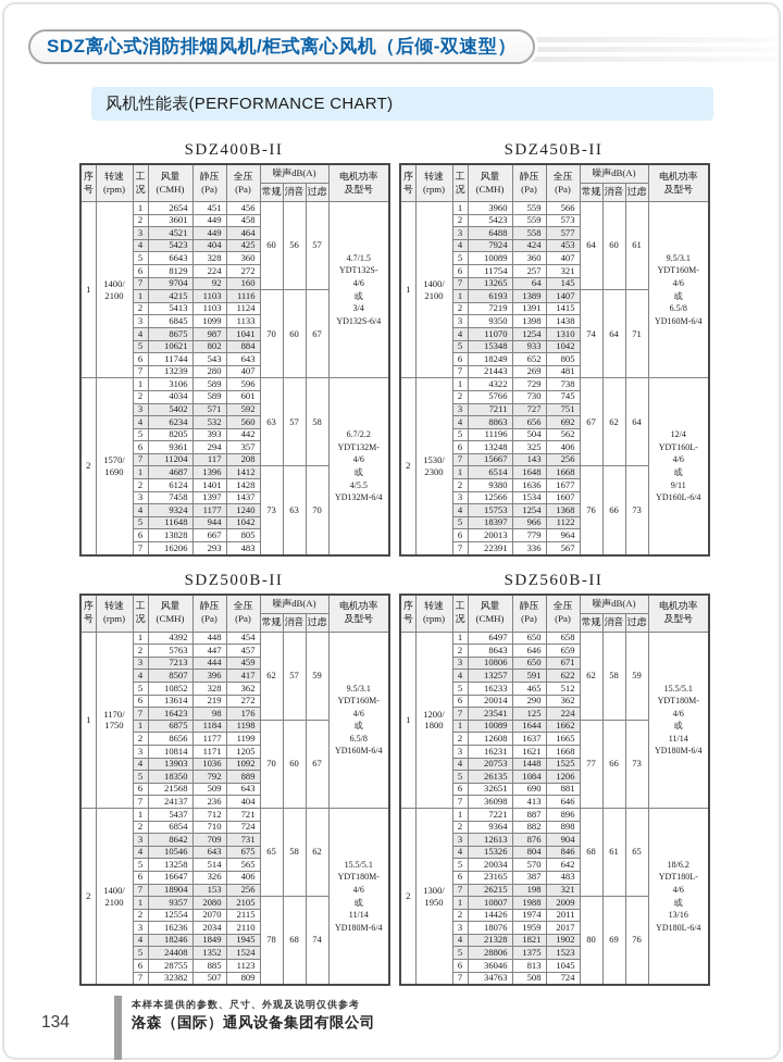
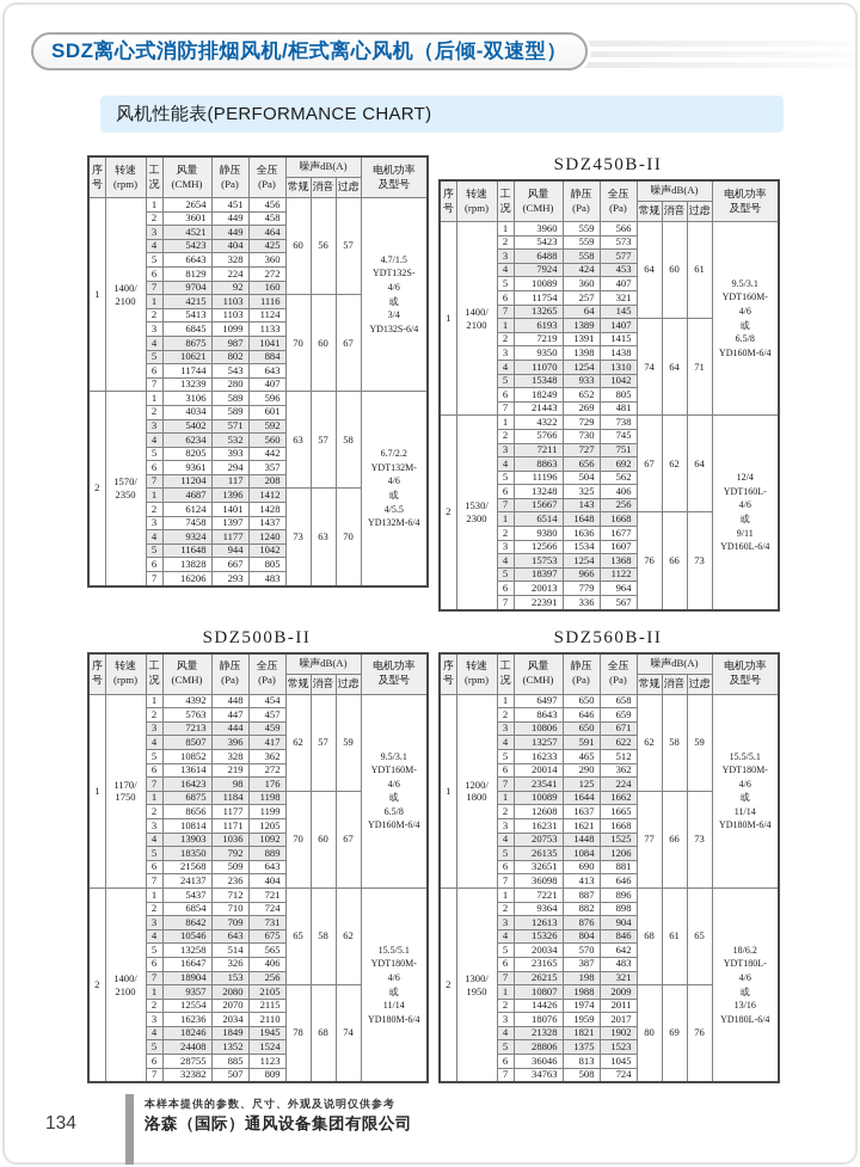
  SDZ离心式消防排烟风机/柜式离心风机（后倾-双速型）
  风机性能表(PERFORMANCE CHART)
- SDZ400B-II
  序 号	转速 (rpm)	工 况	风量 (CMH)	静压 (Pa)	全压 (Pa)	噪声dB(A)	电机功率 及型号
  常规	消音	过虑
  1	1400/ 2100	1	2654	451	456	60	56	57	4.7/1.5 YDT132S- 4/6 或 3/4 YD132S-6/4
  2	3601	449	458
  3	4521	449	464
  4	5423	404	425
  5	6643	328	360
  6	8129	224	272
  7	9704	92	160
  1	4215	1103	1116	70	60	67
  2	5413	1103	1124
  3	6845	1099	1133
  4	8675	987	1041
  5	10621	802	884
  6	11744	543	643
  7	13239	280	407
- 2	1570/ 1690	1	3106	589	596	63	57	58	6.7/2.2 YDT132M- 4/6 或 4/5.5 YD132M-6/4
+ 2	1570/ 2350	1	3106	589	596	63	57	58	6.7/2.2 YDT132M- 4/6 或 4/5.5 YD132M-6/4
  2	4034	589	601
  3	5402	571	592
  4	6234	532	560
  5	8205	393	442
  6	9361	294	357
  7	11204	117	208
  1	4687	1396	1412	73	63	70
  2	6124	1401	1428
  3	7458	1397	1437
  4	9324	1177	1240
  5	11648	944	1042
  6	13828	667	805
  7	16206	293	483
  SDZ450B-II
  序 号	转速 (rpm)	工 况	风量 (CMH)	静压 (Pa)	全压 (Pa)	噪声dB(A)	电机功率 及型号
  常规	消音	过虑
  1	1400/ 2100	1	3960	559	566	64	60	61	9.5/3.1 YDT160M- 4/6 或 6.5/8 YD160M-6/4
  2	5423	559	573
  3	6488	558	577
  4	7924	424	453
  5	10089	360	407
  6	11754	257	321
  7	13265	64	145
  1	6193	1389	1407	74	64	71
  2	7219	1391	1415
  3	9350	1398	1438
  4	11070	1254	1310
  5	15348	933	1042
  6	18249	652	805
  7	21443	269	481
  2	1530/ 2300	1	4322	729	738	67	62	64	12/4 YDT160L- 4/6 或 9/11 YD160L-6/4
  2	5766	730	745
  3	7211	727	751
  4	8863	656	692
  5	11196	504	562
  6	13248	325	406
  7	15667	143	256
  1	6514	1648	1668	76	66	73
  2	9380	1636	1677
  3	12566	1534	1607
  4	15753	1254	1368
  5	18397	966	1122
  6	20013	779	964
  7	22391	336	567
  SDZ500B-II
  序 号	转速 (rpm)	工 况	风量 (CMH)	静压 (Pa)	全压 (Pa)	噪声dB(A)	电机功率 及型号
  常规	消音	过虑
  1	1170/ 1750	1	4392	448	454	62	57	59	9.5/3.1 YDT160M- 4/6 或 6.5/8 YD160M-6/4
  2	5763	447	457
  3	7213	444	459
  4	8507	396	417
  5	10852	328	362
  6	13614	219	272
  7	16423	98	176
  1	6875	1184	1198	70	60	67
  2	8656	1177	1199
  3	10814	1171	1205
  4	13903	1036	1092
  5	18350	792	889
  6	21568	509	643
  7	24137	236	404
  2	1400/ 2100	1	5437	712	721	65	58	62	15.5/5.1 YDT180M- 4/6 或 11/14 YD180M-6/4
  2	6854	710	724
  3	8642	709	731
  4	10546	643	675
  5	13258	514	565
  6	16647	326	406
  7	18904	153	256
  1	9357	2080	2105	78	68	74
  2	12554	2070	2115
  3	16236	2034	2110
  4	18246	1849	1945
  5	24408	1352	1524
  6	28755	885	1123
  7	32382	507	809
  SDZ560B-II
  序 号	转速 (rpm)	工 况	风量 (CMH)	静压 (Pa)	全压 (Pa)	噪声dB(A)	电机功率 及型号
  常规	消音	过虑
  1	1200/ 1800	1	6497	650	658	62	58	59	15.5/5.1 YDT180M- 4/6 或 11/14 YD180M-6/4
  2	8643	646	659
  3	10806	650	671
  4	13257	591	622
  5	16233	465	512
  6	20014	290	362
  7	23541	125	224
  1	10089	1644	1662	77	66	73
  2	12608	1637	1665
  3	16231	1621	1668
  4	20753	1448	1525
  5	26135	1084	1206
  6	32651	690	881
  7	36098	413	646
  2	1300/ 1950	1	7221	887	896	68	61	65	18/6.2 YDT180L- 4/6 或 13/16 YD180L-6/4
  2	9364	882	898
  3	12613	876	904
  4	15326	804	846
  5	20034	570	642
  6	23165	387	483
  7	26215	198	321
  1	10807	1988	2009	80	69	76
  2	14426	1974	2011
  3	18076	1959	2017
  4	21328	1821	1902
  5	28806	1375	1523
  6	36046	813	1045
  7	34763	508	724
  134
  本样本提供的参数、尺寸、外观及说明仅供参考
  洛森（国际）通风设备集团有限公司
